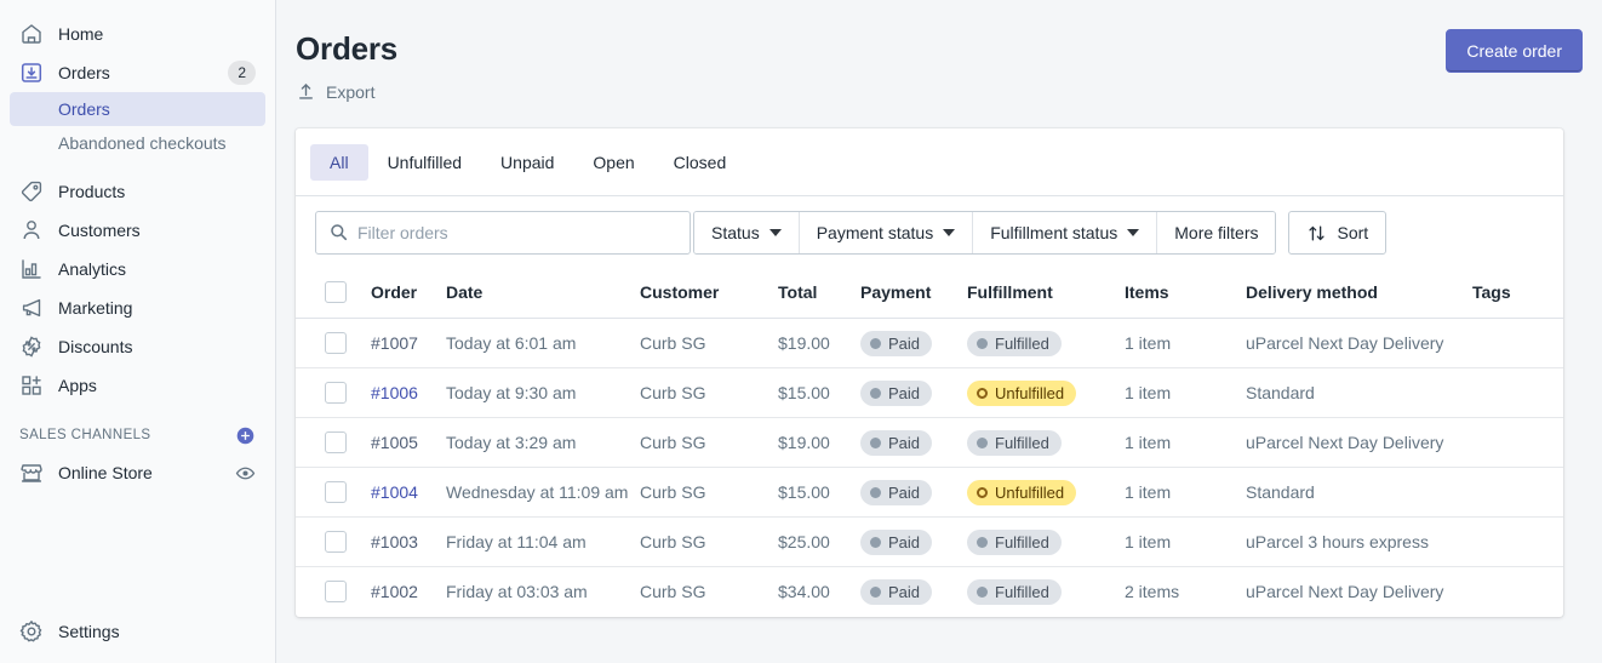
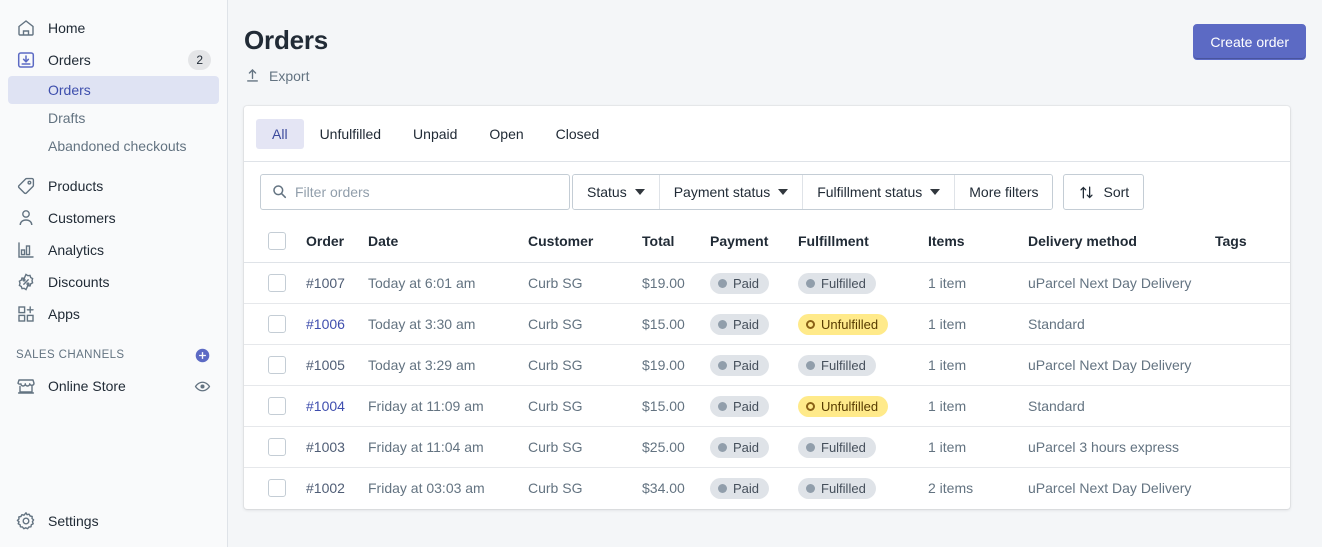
  Home
  Orders
  2
  Orders
+ Drafts
  Abandoned checkouts
  Products
  Customers
  Analytics
- Marketing
  Discounts
  Apps
  SALES CHANNELS
  Online Store
  Settings
  Orders
  Export
  Create order
  All
  Unfulfilled
  Unpaid
  Open
  Closed
  Filter orders
  Status
  Payment status
  Fulfillment status
  More filters
  Sort
  	Order	Date	Customer	Total	Payment	Fulfillment	Items	Delivery method	Tags
  	#1007	Today at 6:01 am	Curb SG	$19.00	Paid	Fulfilled	1 item	uParcel Next Day Delivery
- 	#1006	Today at 9:30 am	Curb SG	$15.00	Paid	Unfulfilled	1 item	Standard
+ 	#1006	Today at 3:30 am	Curb SG	$15.00	Paid	Unfulfilled	1 item	Standard
  	#1005	Today at 3:29 am	Curb SG	$19.00	Paid	Fulfilled	1 item	uParcel Next Day Delivery
- 	#1004	Wednesday at 11:09 am	Curb SG	$15.00	Paid	Unfulfilled	1 item	Standard
+ 	#1004	Friday at 11:09 am	Curb SG	$15.00	Paid	Unfulfilled	1 item	Standard
  	#1003	Friday at 11:04 am	Curb SG	$25.00	Paid	Fulfilled	1 item	uParcel 3 hours express
  	#1002	Friday at 03:03 am	Curb SG	$34.00	Paid	Fulfilled	2 items	uParcel Next Day Delivery
